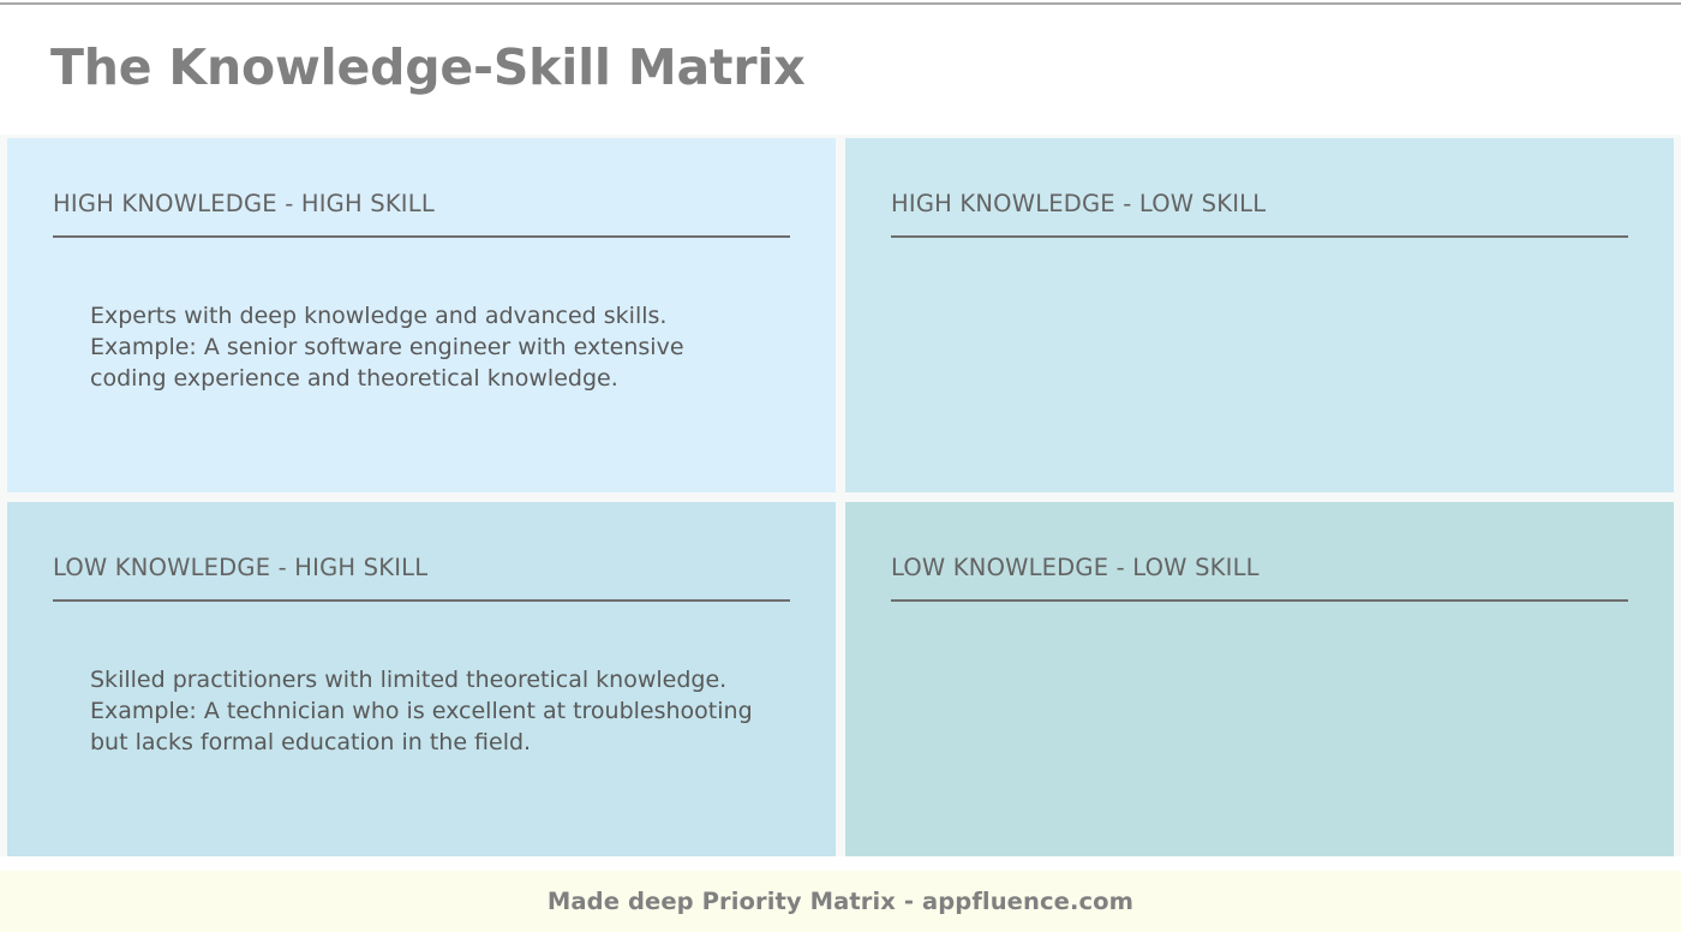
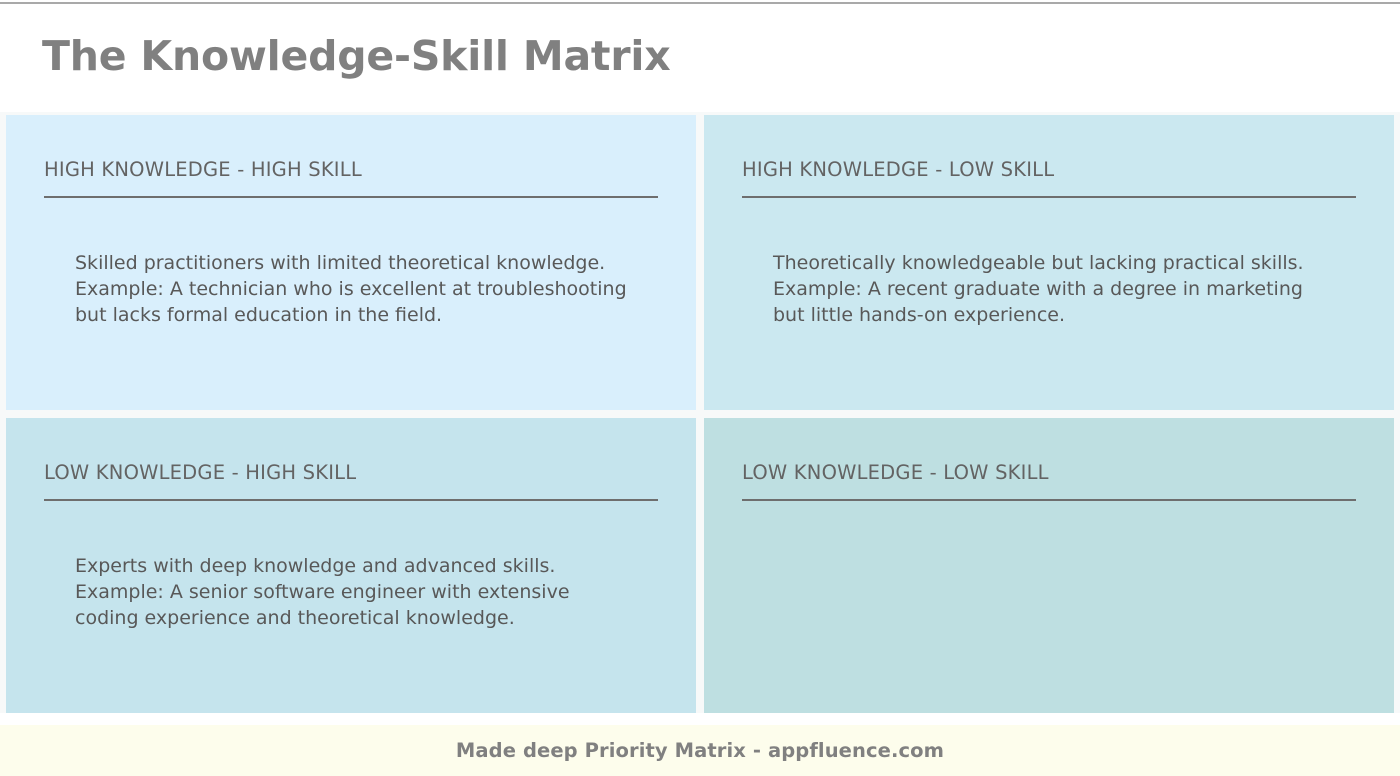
  The Knowledge-Skill Matrix
  HIGH KNOWLEDGE - HIGH SKILL
- Experts with deep knowledge and advanced skills. Example: A senior software engineer with extensive coding experience and theoretical knowledge.
+ Skilled practitioners with limited theoretical knowledge. Example: A technician who is excellent at troubleshooting but lacks formal education in the field.
  HIGH KNOWLEDGE - LOW SKILL
+ Theoretically knowledgeable but lacking practical skills. Example: A recent graduate with a degree in marketing but little hands-on experience.
  LOW KNOWLEDGE - HIGH SKILL
- Skilled practitioners with limited theoretical knowledge. Example: A technician who is excellent at troubleshooting but lacks formal education in the field.
+ Experts with deep knowledge and advanced skills. Example: A senior software engineer with extensive coding experience and theoretical knowledge.
  LOW KNOWLEDGE - LOW SKILL
  Made deep Priority Matrix - appfluence.com
